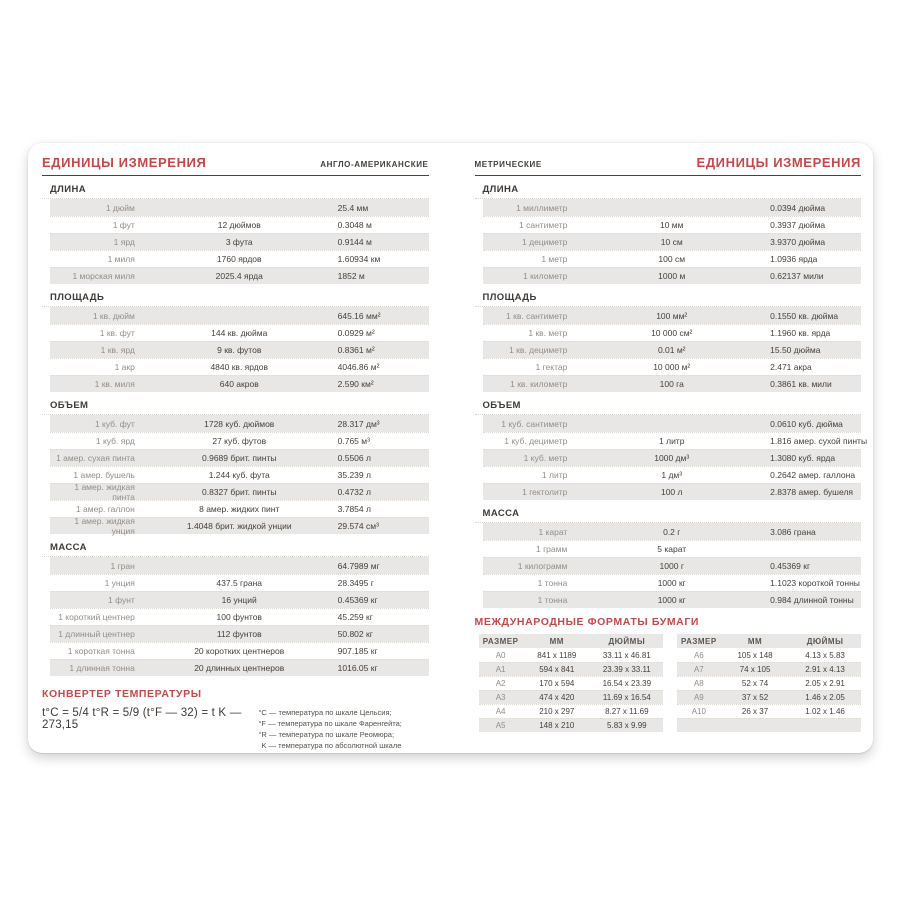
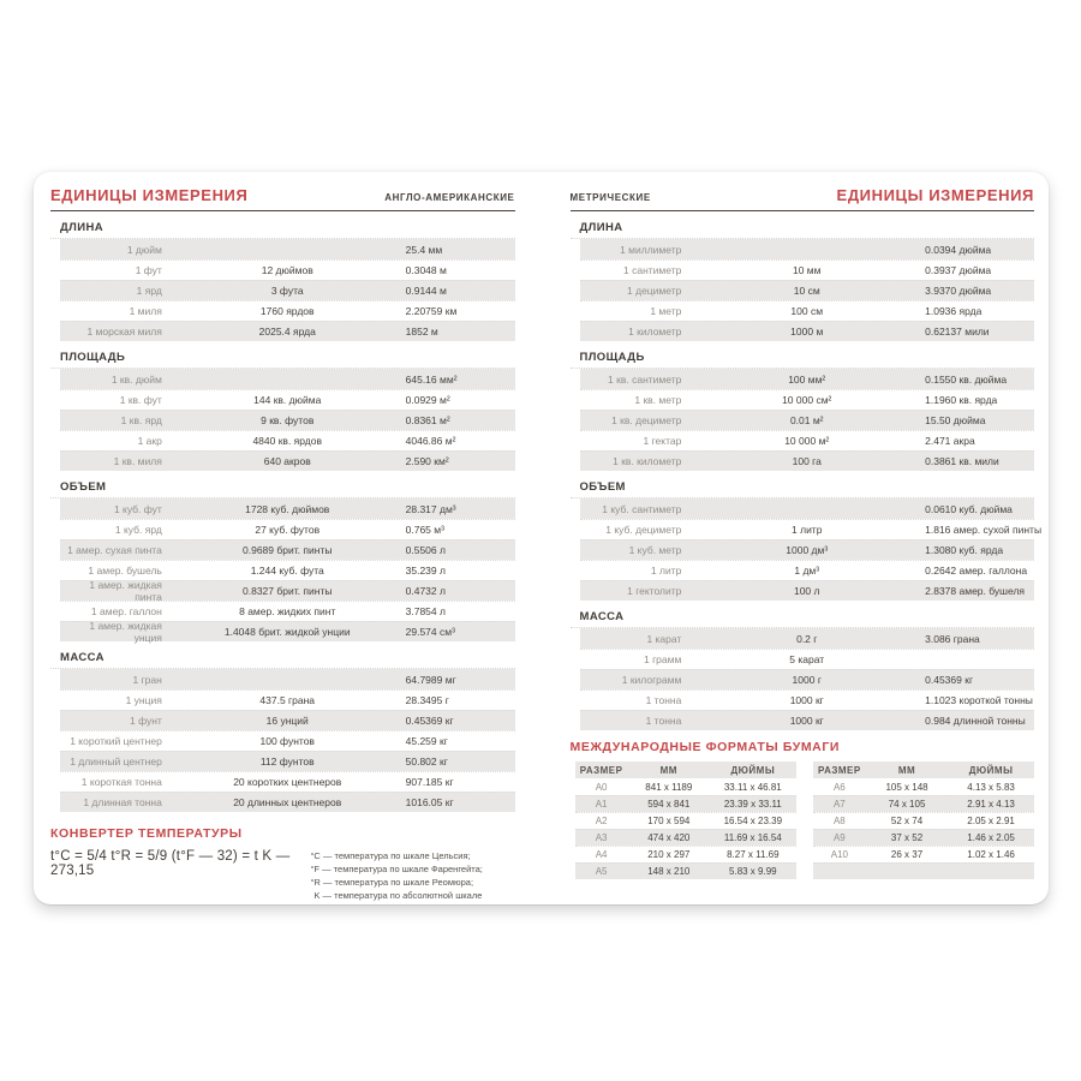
  ЕДИНИЦЫ ИЗМЕРЕНИЯ
  АНГЛО-АМЕРИКАНСКИЕ
  ДЛИНА
  1 дюйм
  25.4 мм
  1 фут
  12 дюймов
  0.3048 м
  1 ярд
  3 фута
  0.9144 м
  1 миля
  1760 ярдов
- 1.60934 км
+ 2.20759 км
  1 морская миля
  2025.4 ярда
  1852 м
  ПЛОЩАДЬ
  1 кв. дюйм
  645.16 мм²
  1 кв. фут
  144 кв. дюйма
  0.0929 м²
  1 кв. ярд
  9 кв. футов
  0.8361 м²
  1 акр
  4840 кв. ярдов
  4046.86 м²
  1 кв. миля
  640 акров
  2.590 км²
  ОБЪЕМ
  1 куб. фут
  1728 куб. дюймов
  28.317 дм³
  1 куб. ярд
  27 куб. футов
  0.765 м³
  1 амер. сухая пинта
  0.9689 брит. пинты
  0.5506 л
  1 амер. бушель
  1.244 куб. фута
  35.239 л
  1 амер. жидкая пинта
  0.8327 брит. пинты
  0.4732 л
  1 амер. галлон
  8 амер. жидких пинт
  3.7854 л
  1 амер. жидкая унция
  1.4048 брит. жидкой унции
  29.574 см³
  МАССА
  1 гран
  64.7989 мг
  1 унция
  437.5 грана
  28.3495 г
  1 фунт
  16 унций
  0.45369 кг
  1 короткий центнер
  100 фунтов
  45.259 кг
  1 длинный центнер
  112 фунтов
  50.802 кг
  1 короткая тонна
  20 коротких центнеров
  907.185 кг
  1 длинная тонна
  20 длинных центнеров
  1016.05 кг
  КОНВЕРТЕР ТЕМПЕРАТУРЫ
  t°C = 5/4 t°R = 5/9 (t°F — 32) = t K — 273,15
  °C — температура по шкале Цельсия;
  °F — температура по шкале Фаренгейта;
  °R — температура по шкале Реомюра;
  K — температура по абсолютной шкале
  МЕТРИЧЕСКИЕ
  ЕДИНИЦЫ ИЗМЕРЕНИЯ
  ДЛИНА
  1 миллиметр
  0.0394 дюйма
  1 сантиметр
  10 мм
  0.3937 дюйма
  1 дециметр
  10 см
  3.9370 дюйма
  1 метр
  100 см
  1.0936 ярда
  1 километр
  1000 м
  0.62137 мили
  ПЛОЩАДЬ
  1 кв. сантиметр
  100 мм²
  0.1550 кв. дюйма
  1 кв. метр
  10 000 см²
  1.1960 кв. ярда
  1 кв. дециметр
  0.01 м²
  15.50 дюйма
  1 гектар
  10 000 м²
  2.471 акра
  1 кв. километр
  100 га
  0.3861 кв. мили
  ОБЪЕМ
  1 куб. сантиметр
  0.0610 куб. дюйма
  1 куб. дециметр
  1 литр
  1.816 амер. сухой пинты
  1 куб. метр
  1000 дм³
  1.3080 куб. ярда
  1 литр
  1 дм³
  0.2642 амер. галлона
  1 гектолитр
  100 л
  2.8378 амер. бушеля
  МАССА
  1 карат
  0.2 г
  3.086 грана
  1 грамм
  5 карат
  1 килограмм
  1000 г
  0.45369 кг
  1 тонна
  1000 кг
  1.1023 короткой тонны
  1 тонна
  1000 кг
  0.984 длинной тонны
  МЕЖДУНАРОДНЫЕ ФОРМАТЫ БУМАГИ
  РАЗМЕР
  ММ
  ДЮЙМЫ
  A0
  841 x 1189
  33.11 x 46.81
  A1
  594 x 841
  23.39 x 33.11
  A2
  170 x 594
  16.54 x 23.39
  A3
  474 x 420
  11.69 x 16.54
  A4
  210 x 297
  8.27 x 11.69
  A5
  148 x 210
  5.83 x 9.99
  РАЗМЕР
  ММ
  ДЮЙМЫ
  A6
  105 x 148
  4.13 x 5.83
  A7
  74 x 105
  2.91 x 4.13
  A8
  52 x 74
  2.05 x 2.91
  A9
  37 x 52
  1.46 x 2.05
  A10
  26 x 37
  1.02 x 1.46
